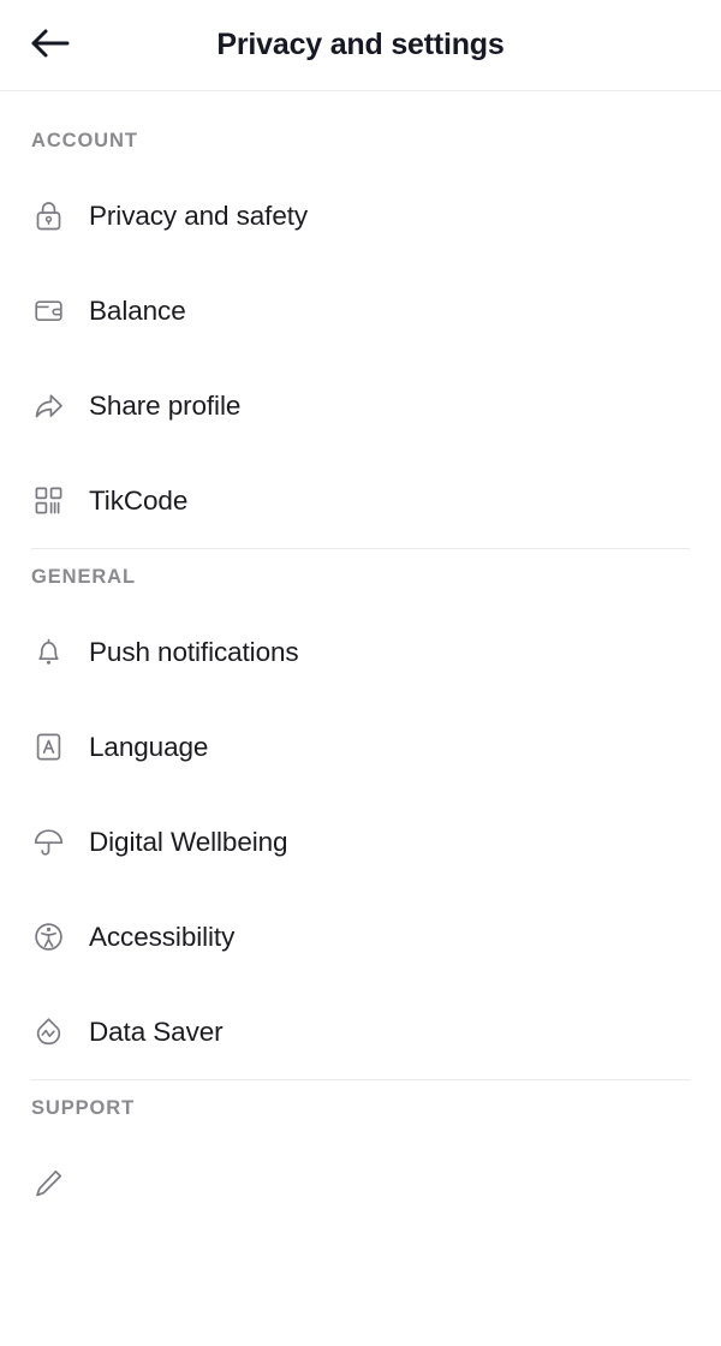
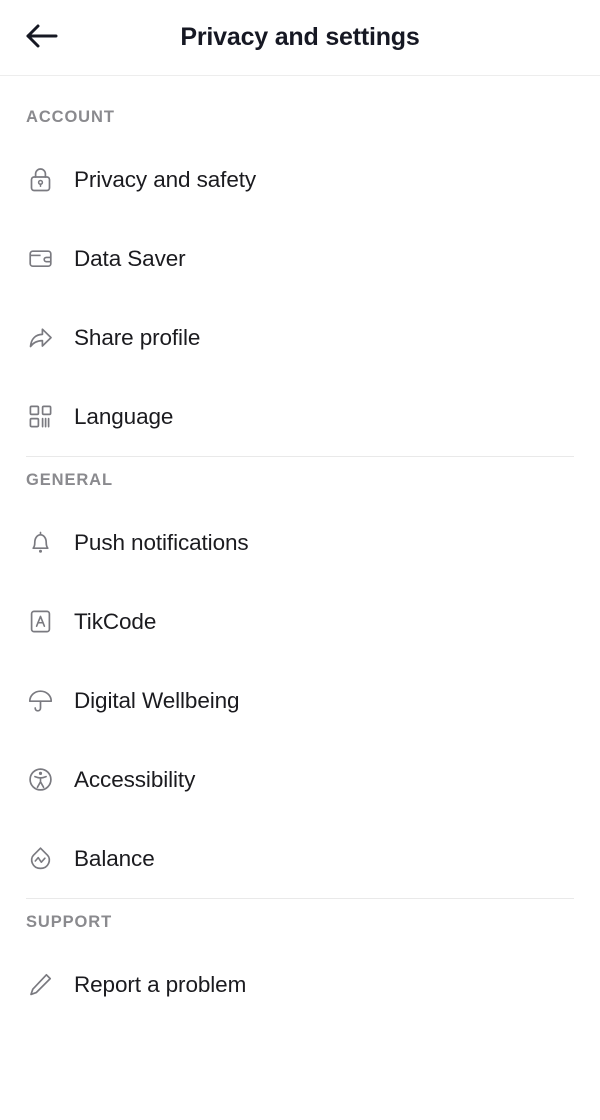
  Privacy and settings
  ACCOUNT
  Privacy and safety
- Balance
+ Data Saver
  Share profile
- TikCode
+ Language
  GENERAL
  Push notifications
- Language
+ TikCode
  Digital Wellbeing
  Accessibility
- Data Saver
+ Balance
  SUPPORT
+ Report a problem
